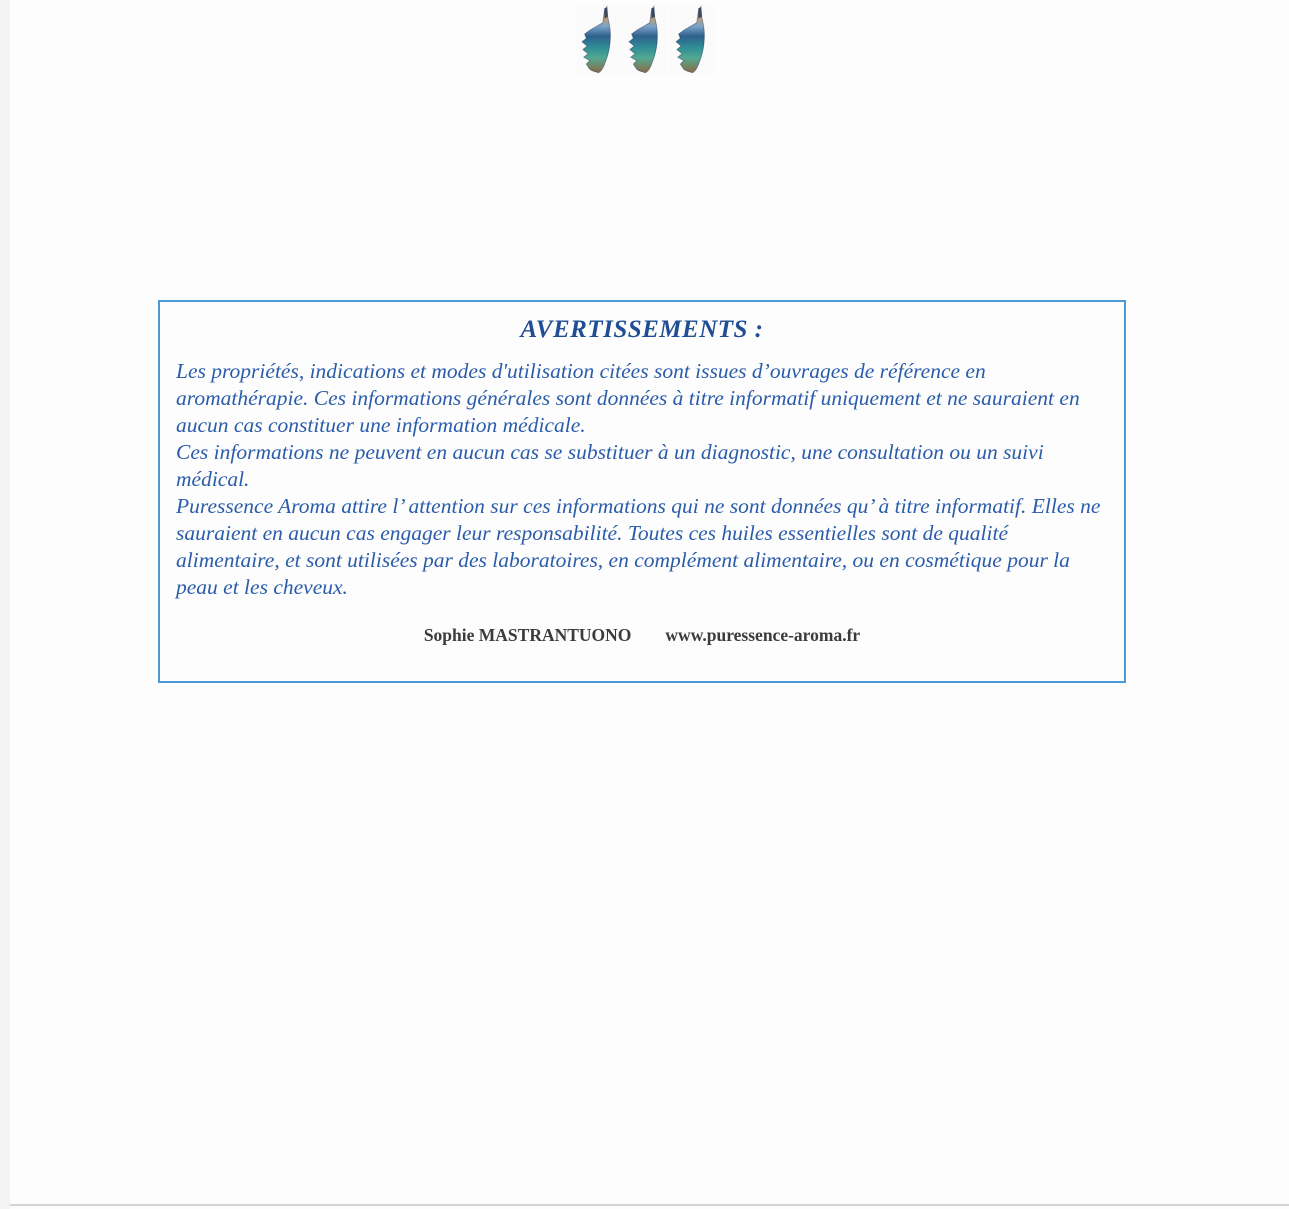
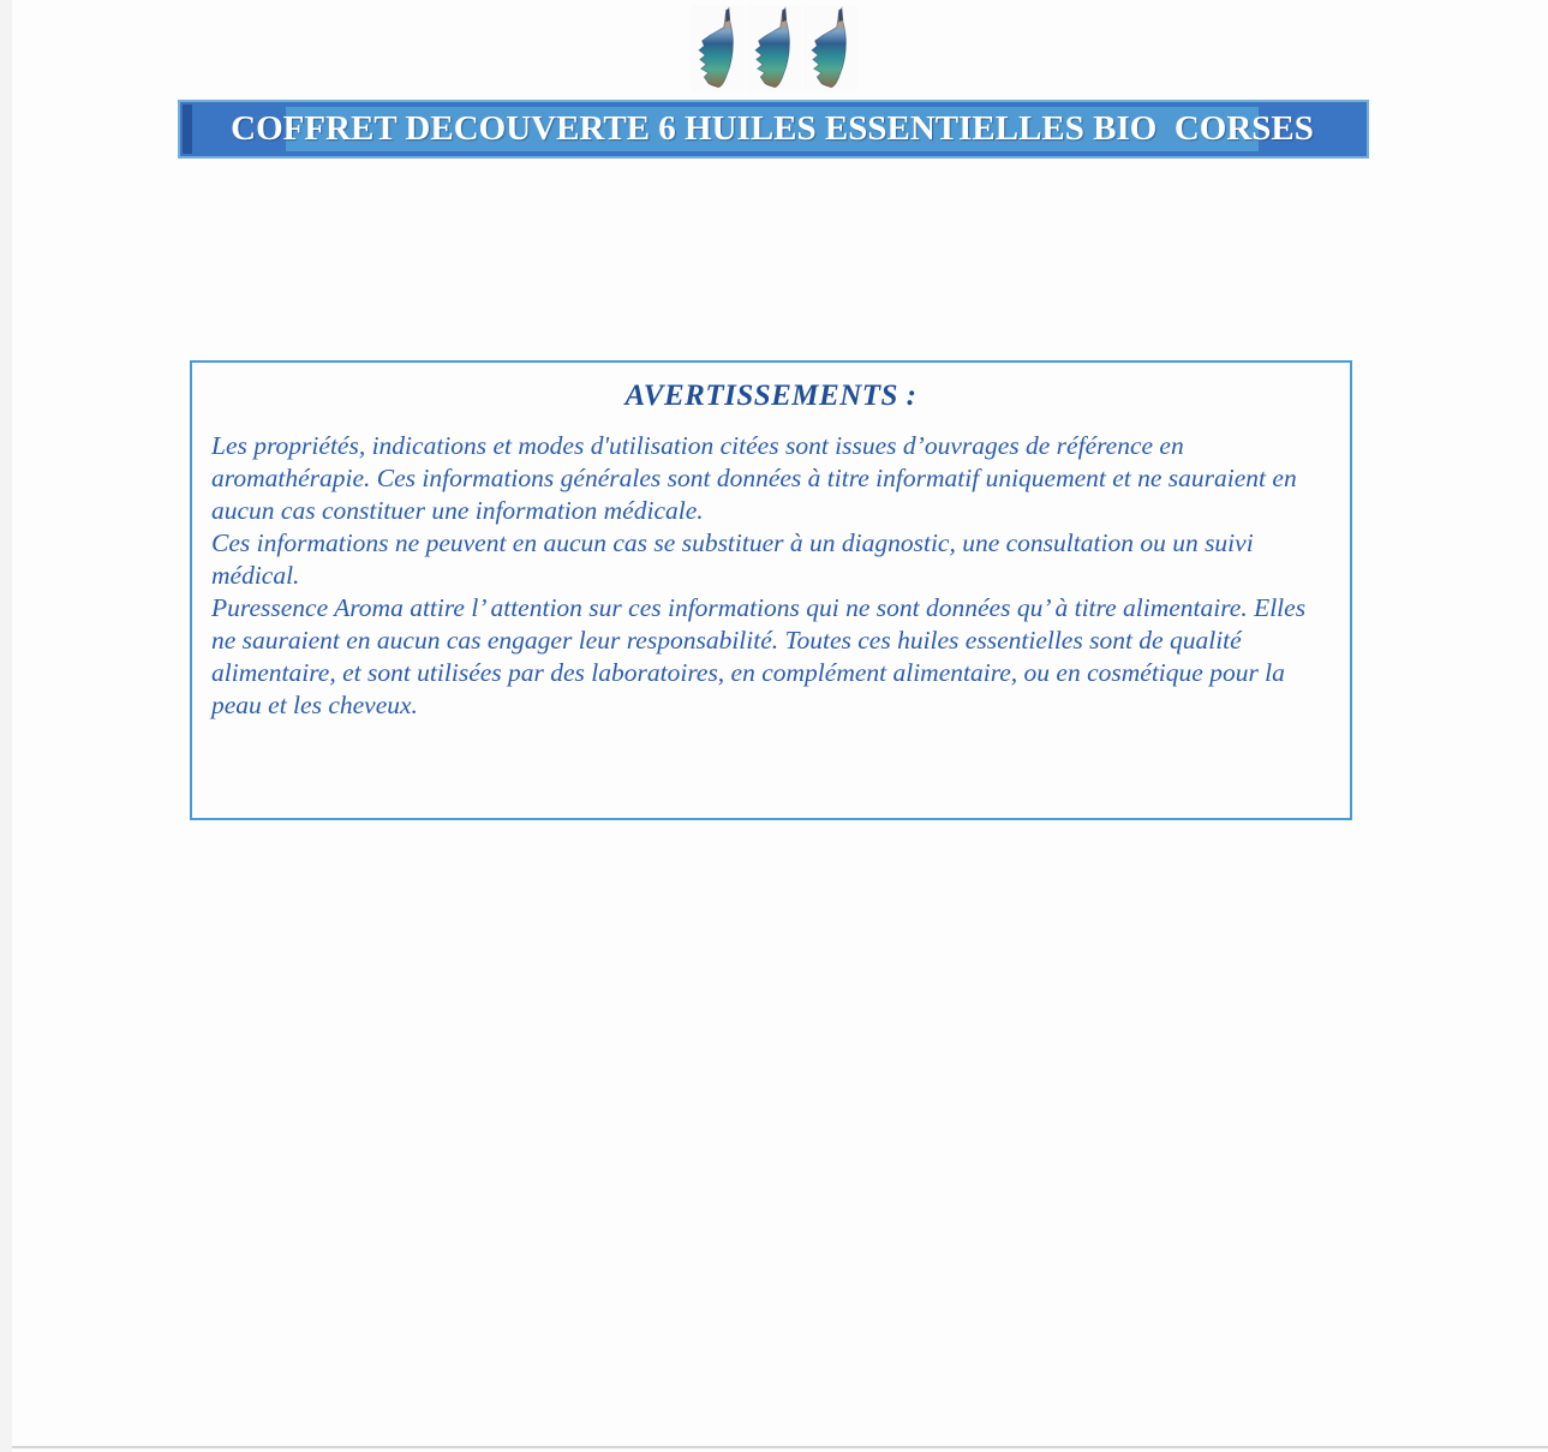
+ COFFRET DECOUVERTE 6 HUILES ESSENTIELLES BIO CORSES
  AVERTISSEMENTS :
  Les propriétés, indications et modes d'utilisation citées sont issues d’ouvrages de référence en aromathérapie. Ces informations générales sont données à titre informatif uniquement et ne sauraient en aucun cas constituer une information médicale.
  Ces informations ne peuvent en aucun cas se substituer à un diagnostic, une consultation ou un suivi médical.
- Puressence Aroma attire l’ attention sur ces informations qui ne sont données qu’ à titre informatif. Elles ne sauraient en aucun cas engager leur responsabilité. Toutes ces huiles essentielles sont de qualité alimentaire, et sont utilisées par des laboratoires, en complément alimentaire, ou en cosmétique pour la peau et les cheveux.
+ Puressence Aroma attire l’ attention sur ces informations qui ne sont données qu’ à titre alimentaire. Elles ne sauraient en aucun cas engager leur responsabilité. Toutes ces huiles essentielles sont de qualité alimentaire, et sont utilisées par des laboratoires, en complément alimentaire, ou en cosmétique pour la peau et les cheveux.
- Sophie MASTRANTUONO www.puressence-aroma.fr
